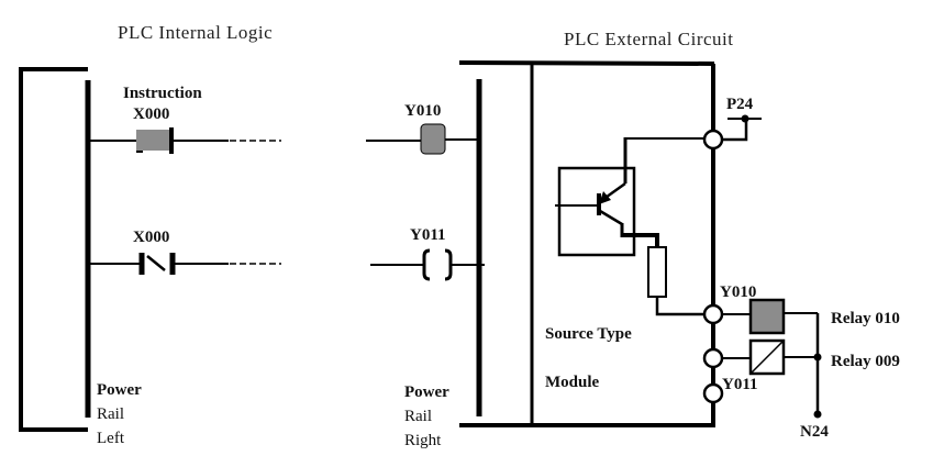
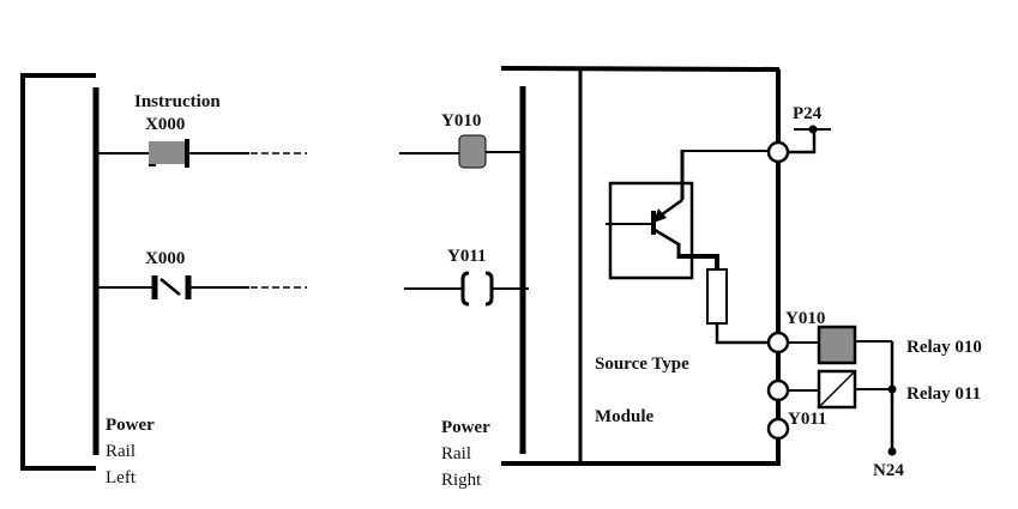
- PLC Internal Logic
- PLC External Circuit
  Instruction
  X000
  X000
  Power
  Rail
  Left
  Y010
  Y011
  Power
  Rail
  Right
  Source Type
  Module
  P24
  Y010
  Y011
  Relay 010
- Relay 009
+ Relay 011
  N24
